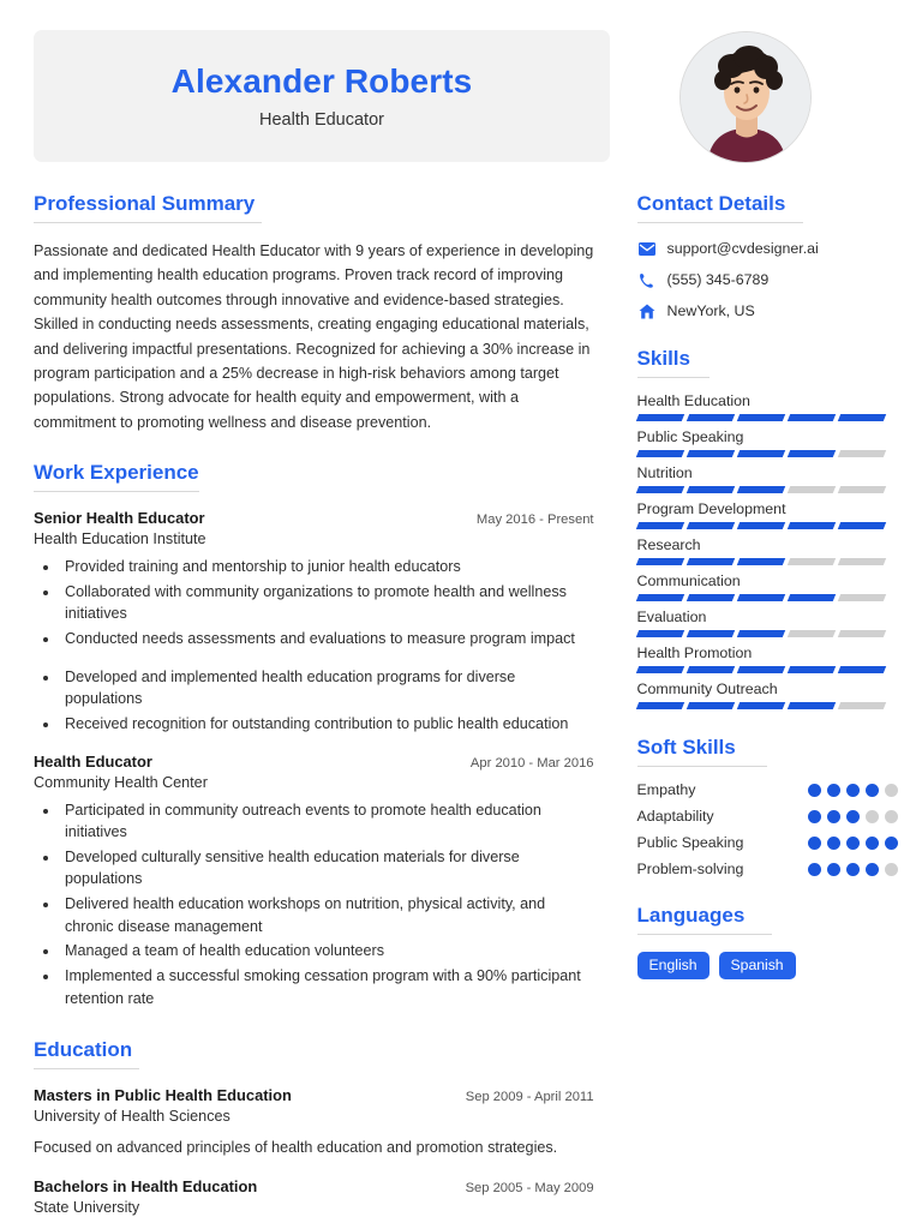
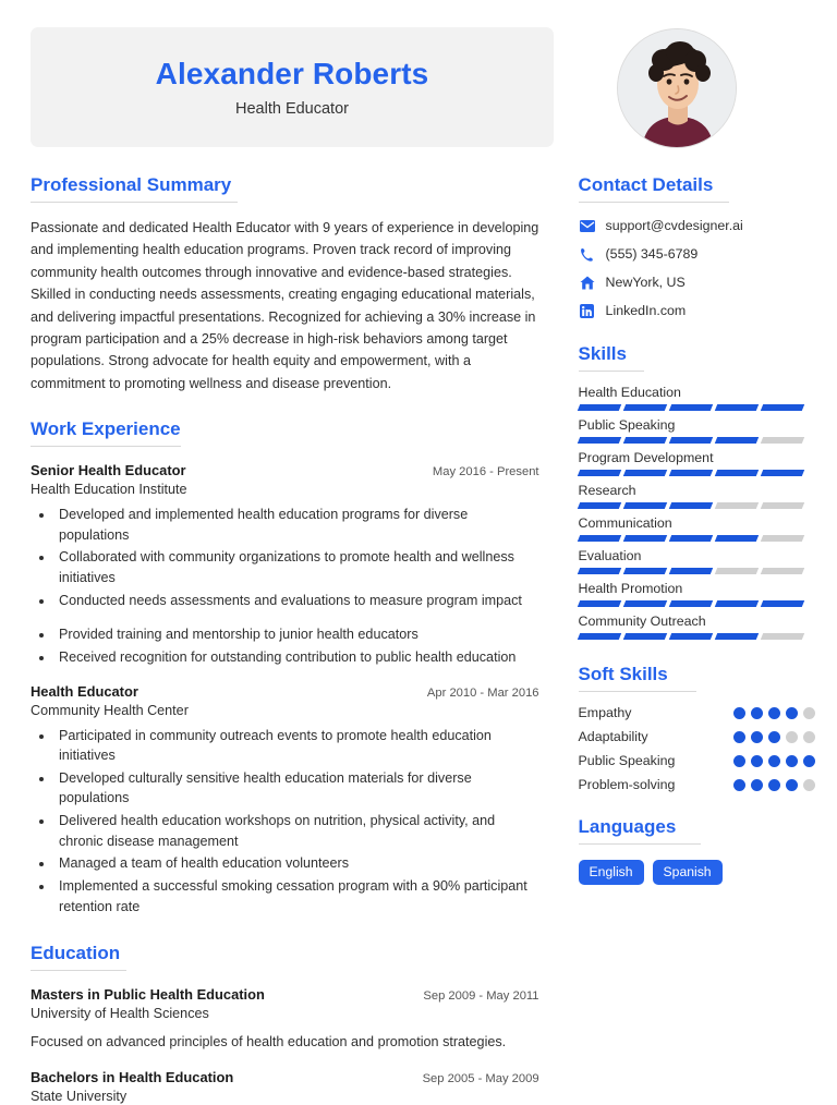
  Alexander Roberts
  Health Educator
  Professional Summary
  Passionate and dedicated Health Educator with 9 years of experience in developing and implementing health education programs. Proven track record of improving community health outcomes through innovative and evidence-based strategies. Skilled in conducting needs assessments, creating engaging educational materials, and delivering impactful presentations. Recognized for achieving a 30% increase in program participation and a 25% decrease in high-risk behaviors among target populations. Strong advocate for health equity and empowerment, with a commitment to promoting wellness and disease prevention.
  Work Experience
  Senior Health Educator
  May 2016 - Present
  Health Education Institute
- Provided training and mentorship to junior health educators
+ Developed and implemented health education programs for diverse populations
  Collaborated with community organizations to promote health and wellness initiatives
  Conducted needs assessments and evaluations to measure program impact
- Developed and implemented health education programs for diverse populations
+ Provided training and mentorship to junior health educators
  Received recognition for outstanding contribution to public health education
  Health Educator
  Apr 2010 - Mar 2016
  Community Health Center
  Participated in community outreach events to promote health education initiatives
  Developed culturally sensitive health education materials for diverse populations
  Delivered health education workshops on nutrition, physical activity, and chronic disease management
  Managed a team of health education volunteers
  Implemented a successful smoking cessation program with a 90% participant retention rate
  Education
  Masters in Public Health Education
- Sep 2009 - April 2011
+ Sep 2009 - May 2011
  University of Health Sciences
  Focused on advanced principles of health education and promotion strategies.
  Bachelors in Health Education
  Sep 2005 - May 2009
  State University
  Contact Details
  support@cvdesigner.ai
  (555) 345-6789
  NewYork, US
+ LinkedIn.com
  Skills
  Health Education
  Public Speaking
- Nutrition
  Program Development
  Research
  Communication
  Evaluation
  Health Promotion
  Community Outreach
  Soft Skills
  Empathy
  Adaptability
  Public Speaking
  Problem-solving
  Languages
  English
  Spanish
